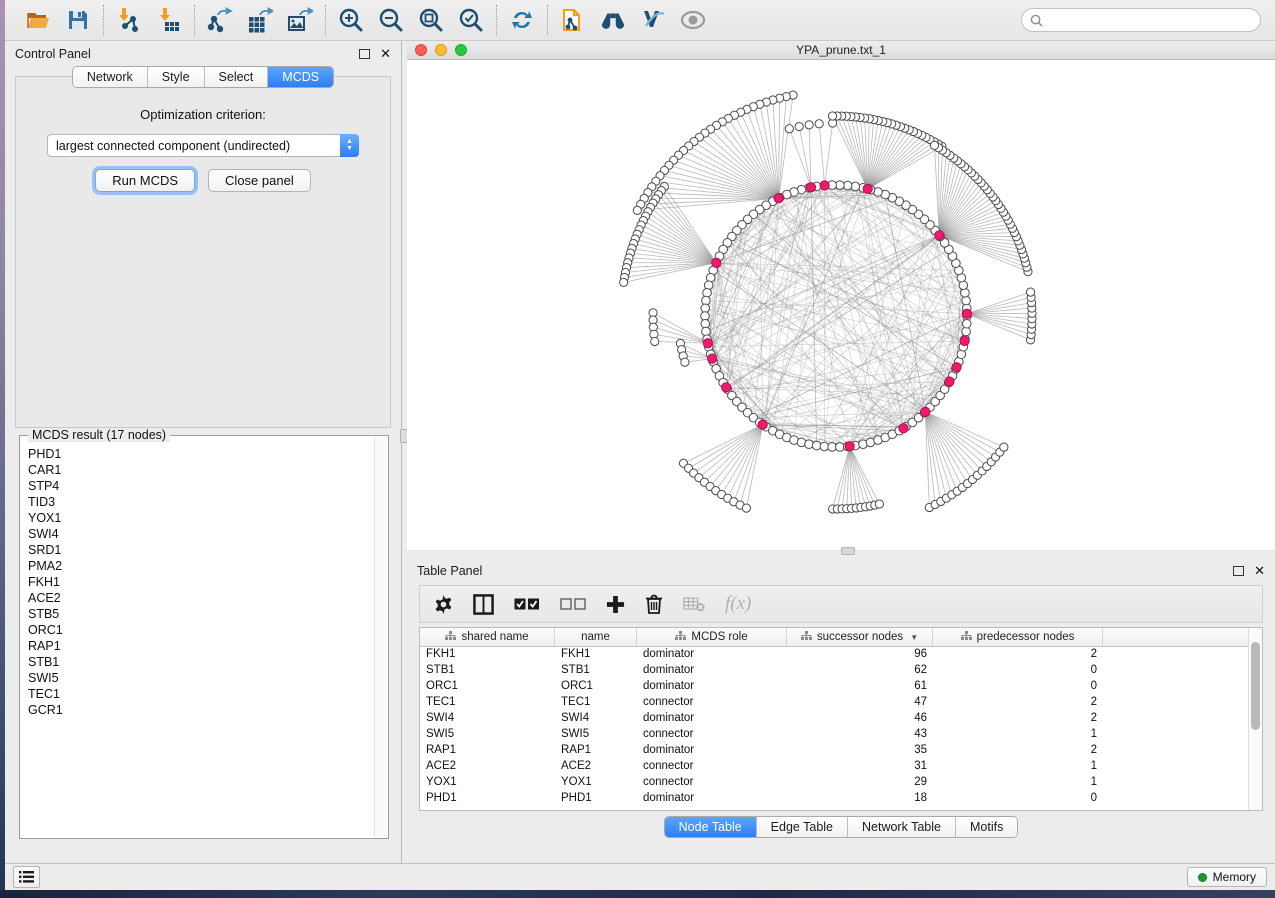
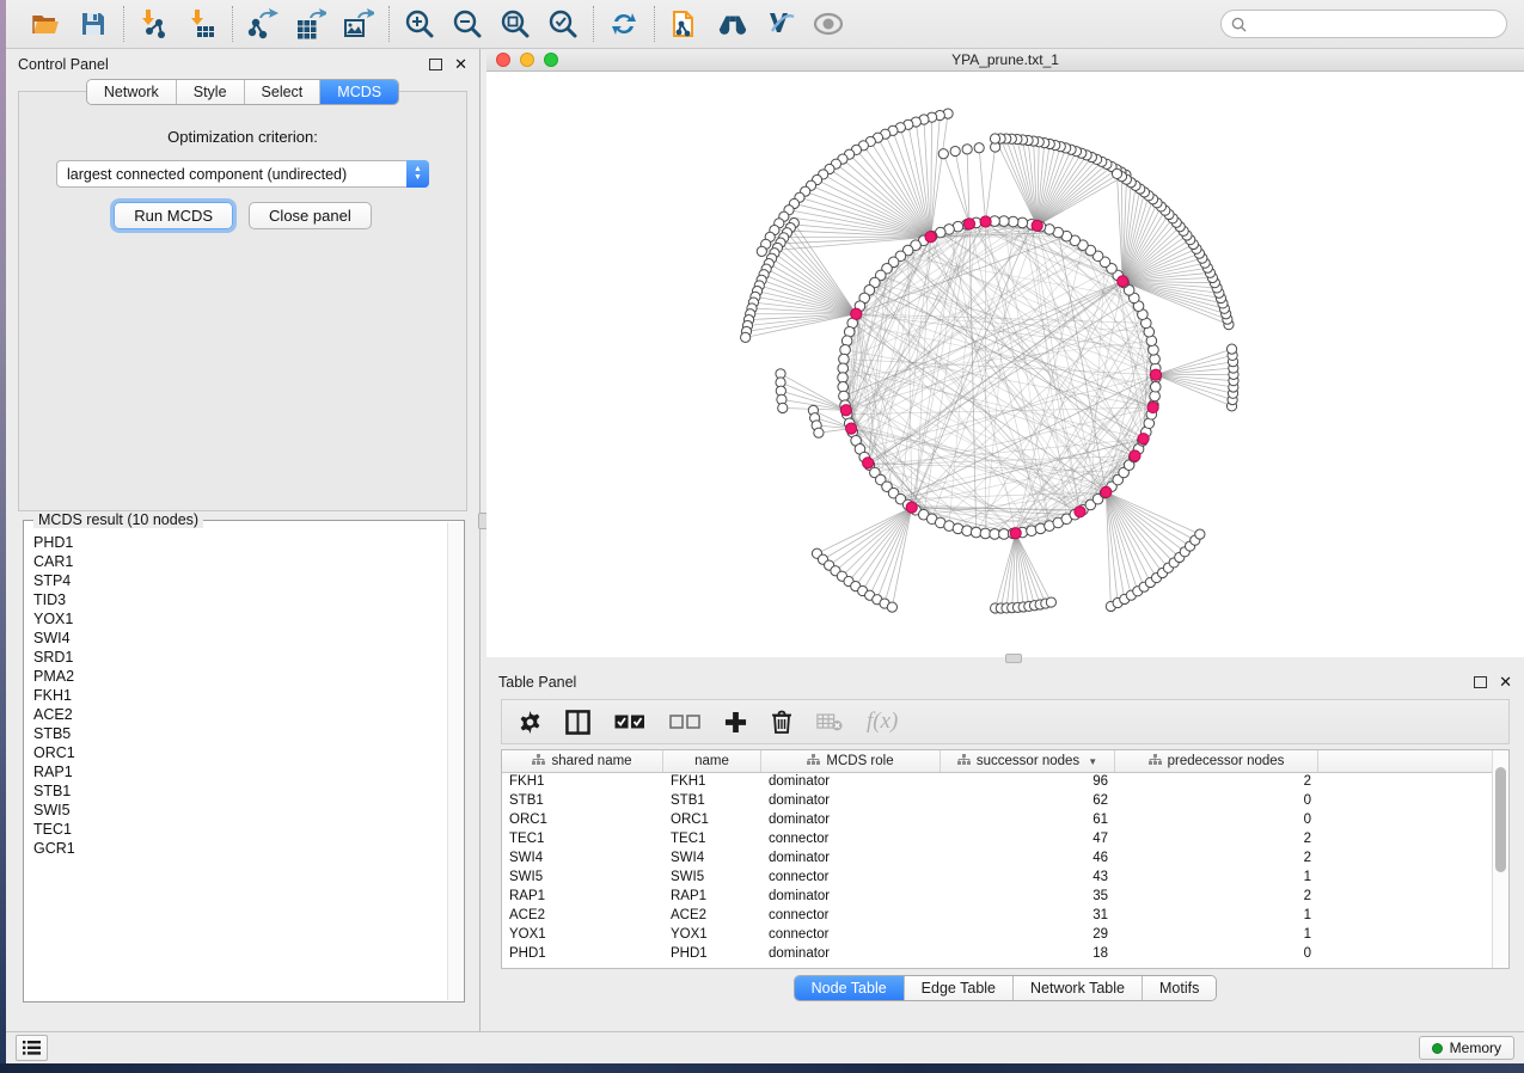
  Control Panel
  ✕
  Network
  Style
  Select
  MCDS
  Optimization criterion:
  largest connected component (undirected)
  Run MCDS
  Close panel
- MCDS result (17 nodes)
+ MCDS result (10 nodes)
  PHD1
  CAR1
  STP4
  TID3
  YOX1
  SWI4
  SRD1
  PMA2
  FKH1
  ACE2
  STB5
  ORC1
  RAP1
  STB1
  SWI5
  TEC1
  GCR1
  YPA_prune.txt_1
  Table Panel
  ✕
  f(x)
  shared name
  name
  MCDS role
  successor nodes
  ▼
  predecessor nodes
  FKH1
  FKH1
  dominator
  96
  2
  STB1
  STB1
  dominator
  62
  0
  ORC1
  ORC1
  dominator
  61
  0
  TEC1
  TEC1
  connector
  47
  2
  SWI4
  SWI4
  dominator
  46
  2
  SWI5
  SWI5
  connector
  43
  1
  RAP1
  RAP1
  dominator
  35
  2
  ACE2
  ACE2
  connector
  31
  1
  YOX1
  YOX1
  connector
  29
  1
  PHD1
  PHD1
  dominator
  18
  0
  Node Table
  Edge Table
  Network Table
  Motifs
  Memory
